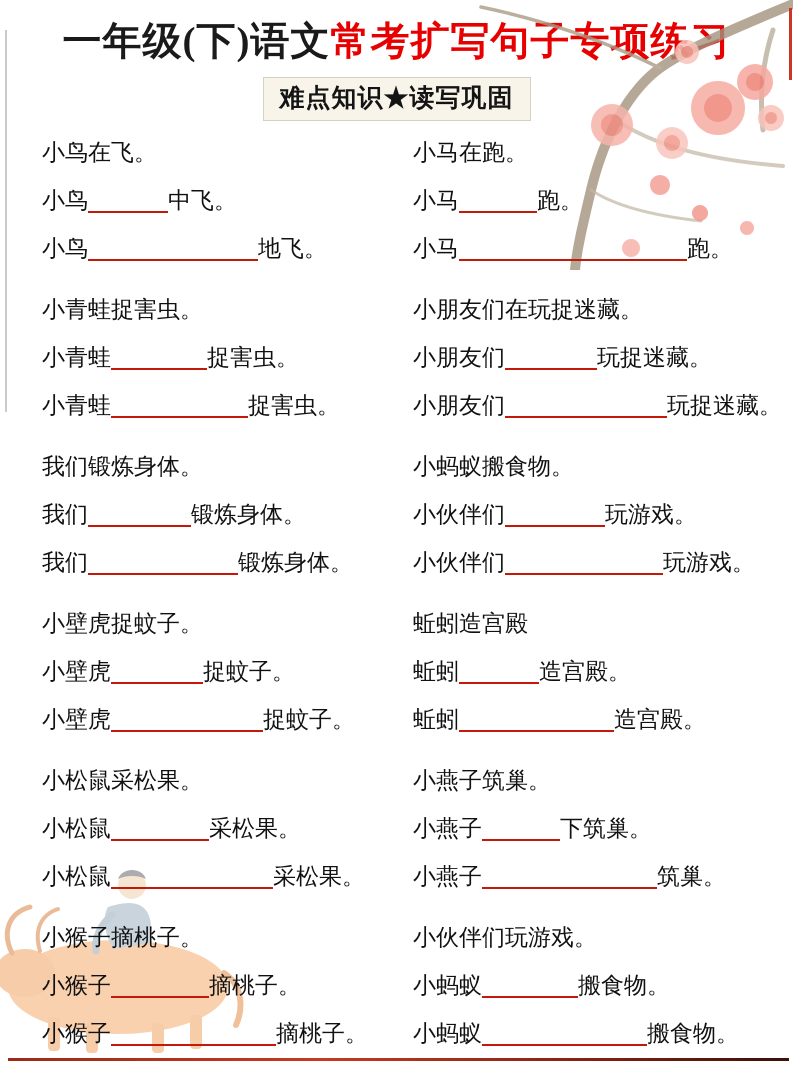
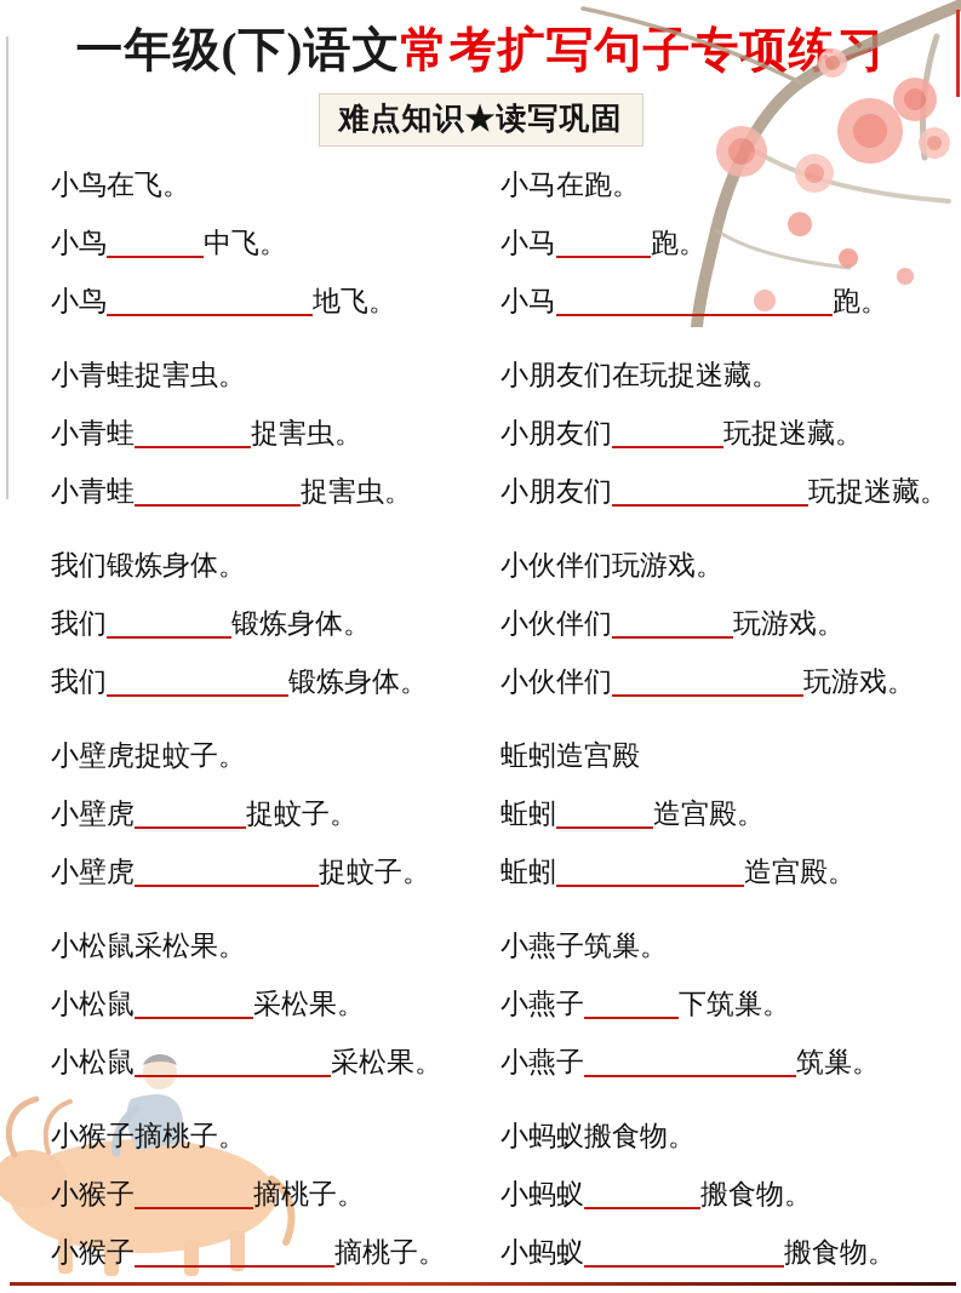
  一年级(下)语文常考扩写句子专项练习
  难点知识★读写巩固
  小鸟在飞。
  小鸟 中飞。
  小鸟 地飞。
  小马在跑。
  小马 跑。
  小马 跑。
  小青蛙捉害虫。
  小青蛙 捉害虫。
  小青蛙 捉害虫。
  小朋友们在玩捉迷藏。
  小朋友们 玩捉迷藏。
  小朋友们 玩捉迷藏。
  我们锻炼身体。
  我们 锻炼身体。
  我们 锻炼身体。
- 小蚂蚁搬食物。
+ 小伙伴们玩游戏。
  小伙伴们 玩游戏。
  小伙伴们 玩游戏。
  小壁虎捉蚊子。
  小壁虎 捉蚊子。
  小壁虎 捉蚊子。
  蚯蚓造宫殿
  蚯蚓 造宫殿。
  蚯蚓 造宫殿。
  小松鼠采松果。
  小松鼠 采松果。
  小松鼠 采松果。
  小燕子筑巢。
  小燕子 下筑巢。
  小燕子 筑巢。
  小猴子摘桃子。
  小猴子 摘桃子。
  小猴子 摘桃子。
- 小伙伴们玩游戏。
+ 小蚂蚁搬食物。
  小蚂蚁 搬食物。
  小蚂蚁 搬食物。
